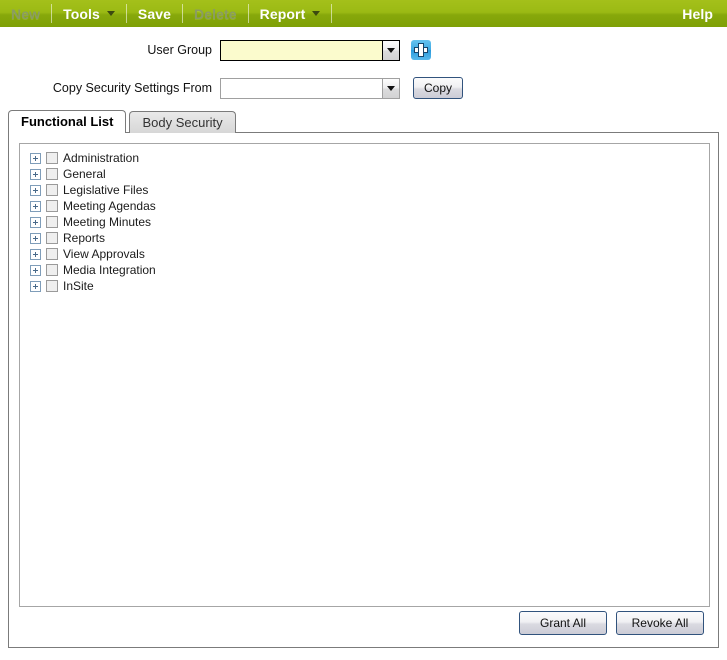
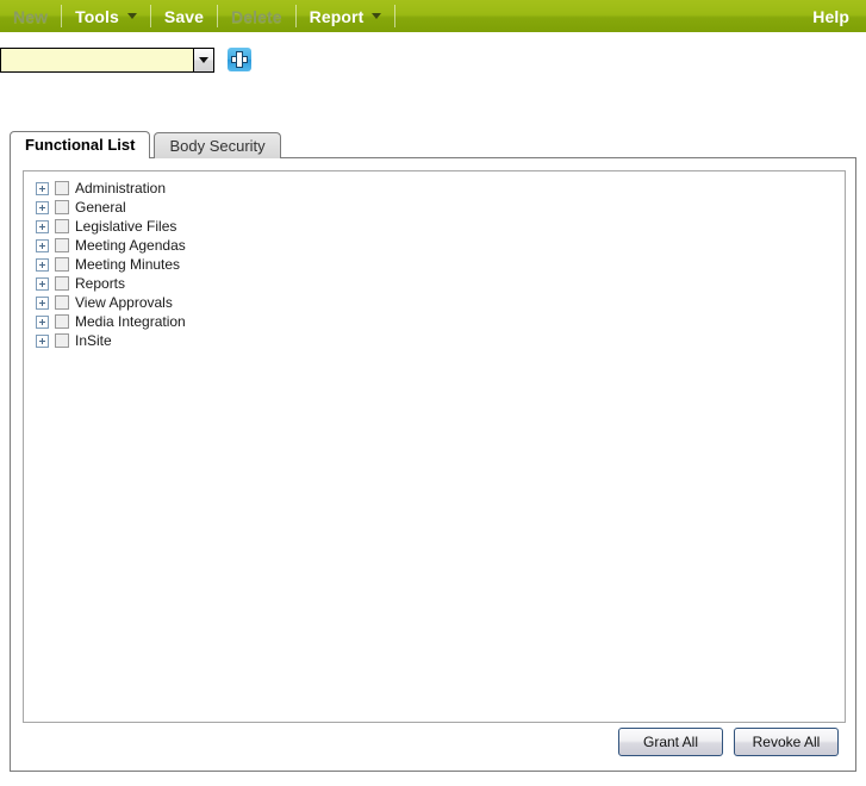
  New
  Tools
  Save
  Delete
  Report
  Help
- User Group
- Copy Security Settings From
- Copy
  Functional List
  Body Security
  Administration
  General
  Legislative Files
  Meeting Agendas
  Meeting Minutes
  Reports
  View Approvals
  Media Integration
  InSite
  Grant All
  Revoke All
